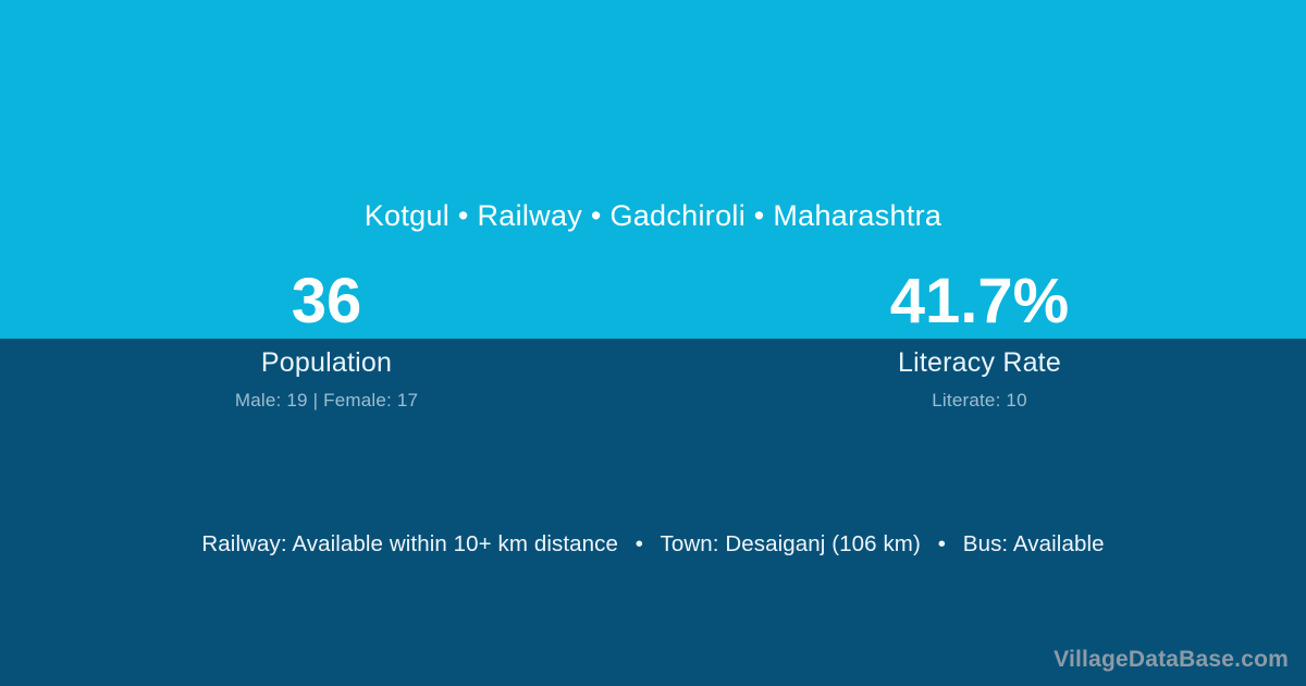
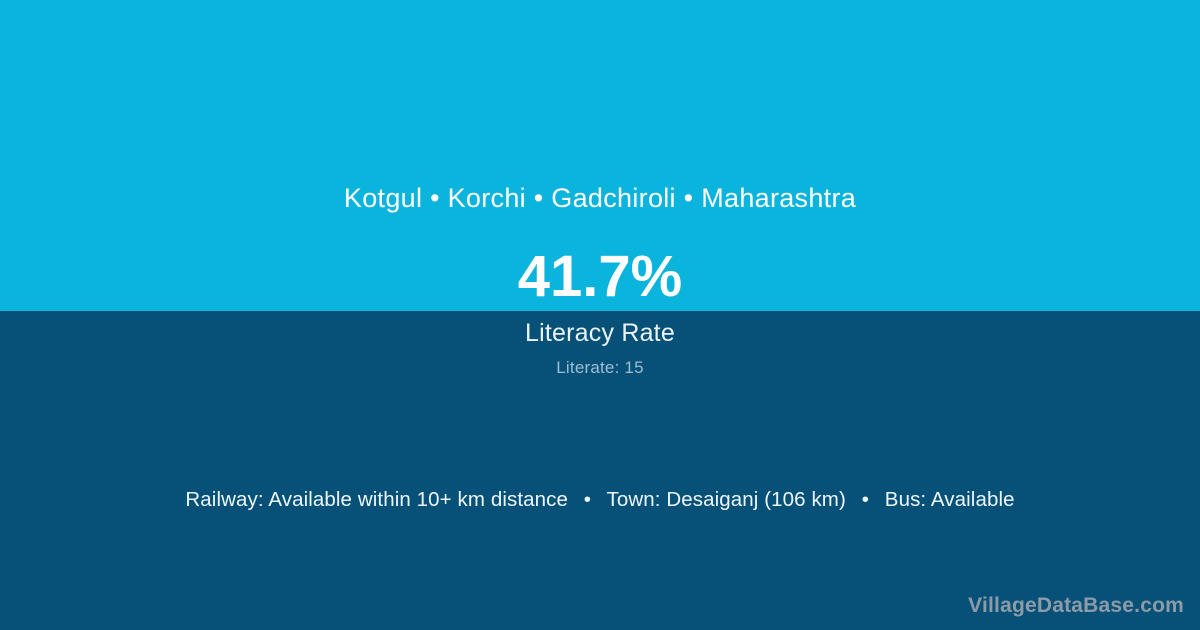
- Kotgul • Railway • Gadchiroli • Maharashtra
+ Kotgul • Korchi • Gadchiroli • Maharashtra
- 36
- Population
- Male: 19 | Female: 17
  41.7%
  Literacy Rate
- Literate: 10
+ Literate: 15
  Railway: Available within 10+ km distance • Town: Desaiganj (106 km) • Bus: Available
  VillageDataBase.com
